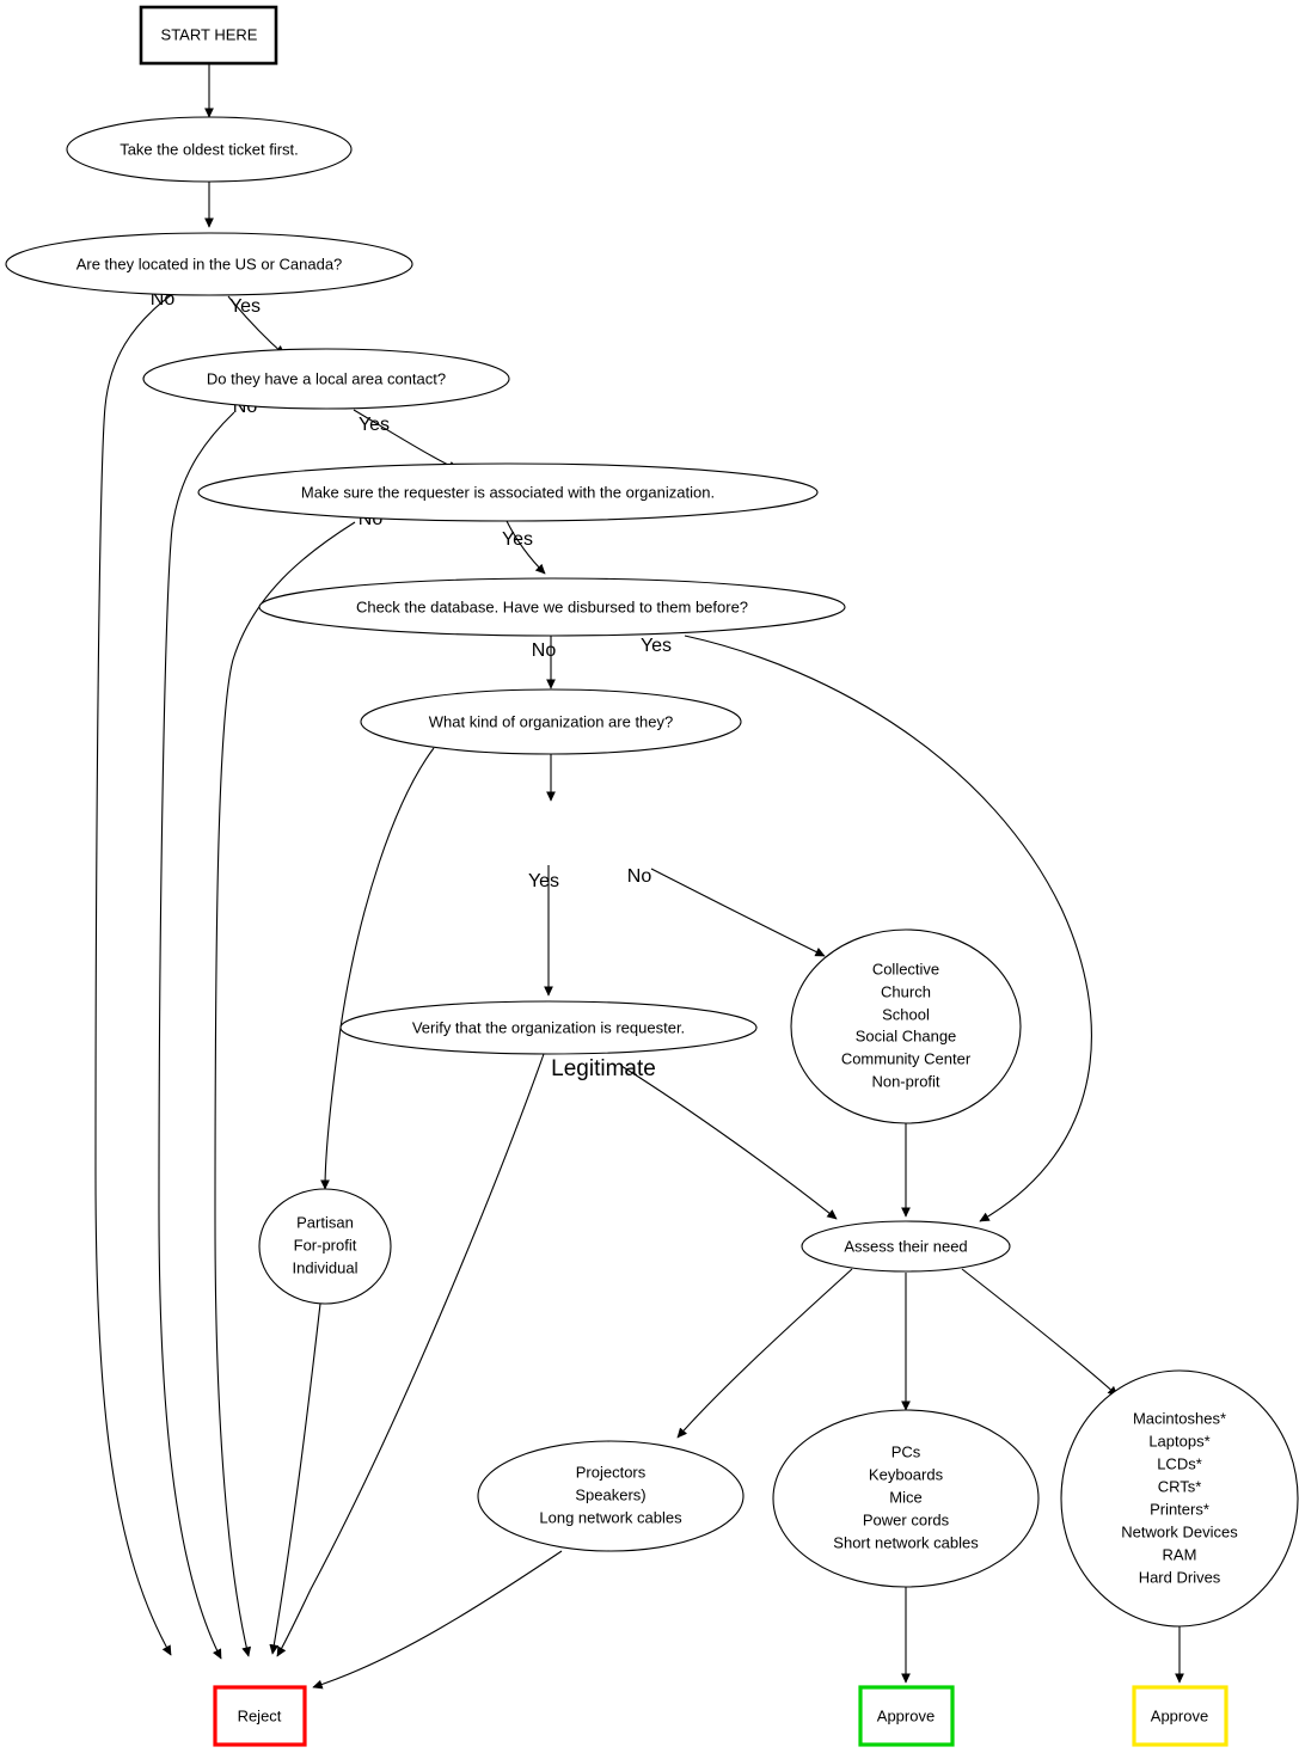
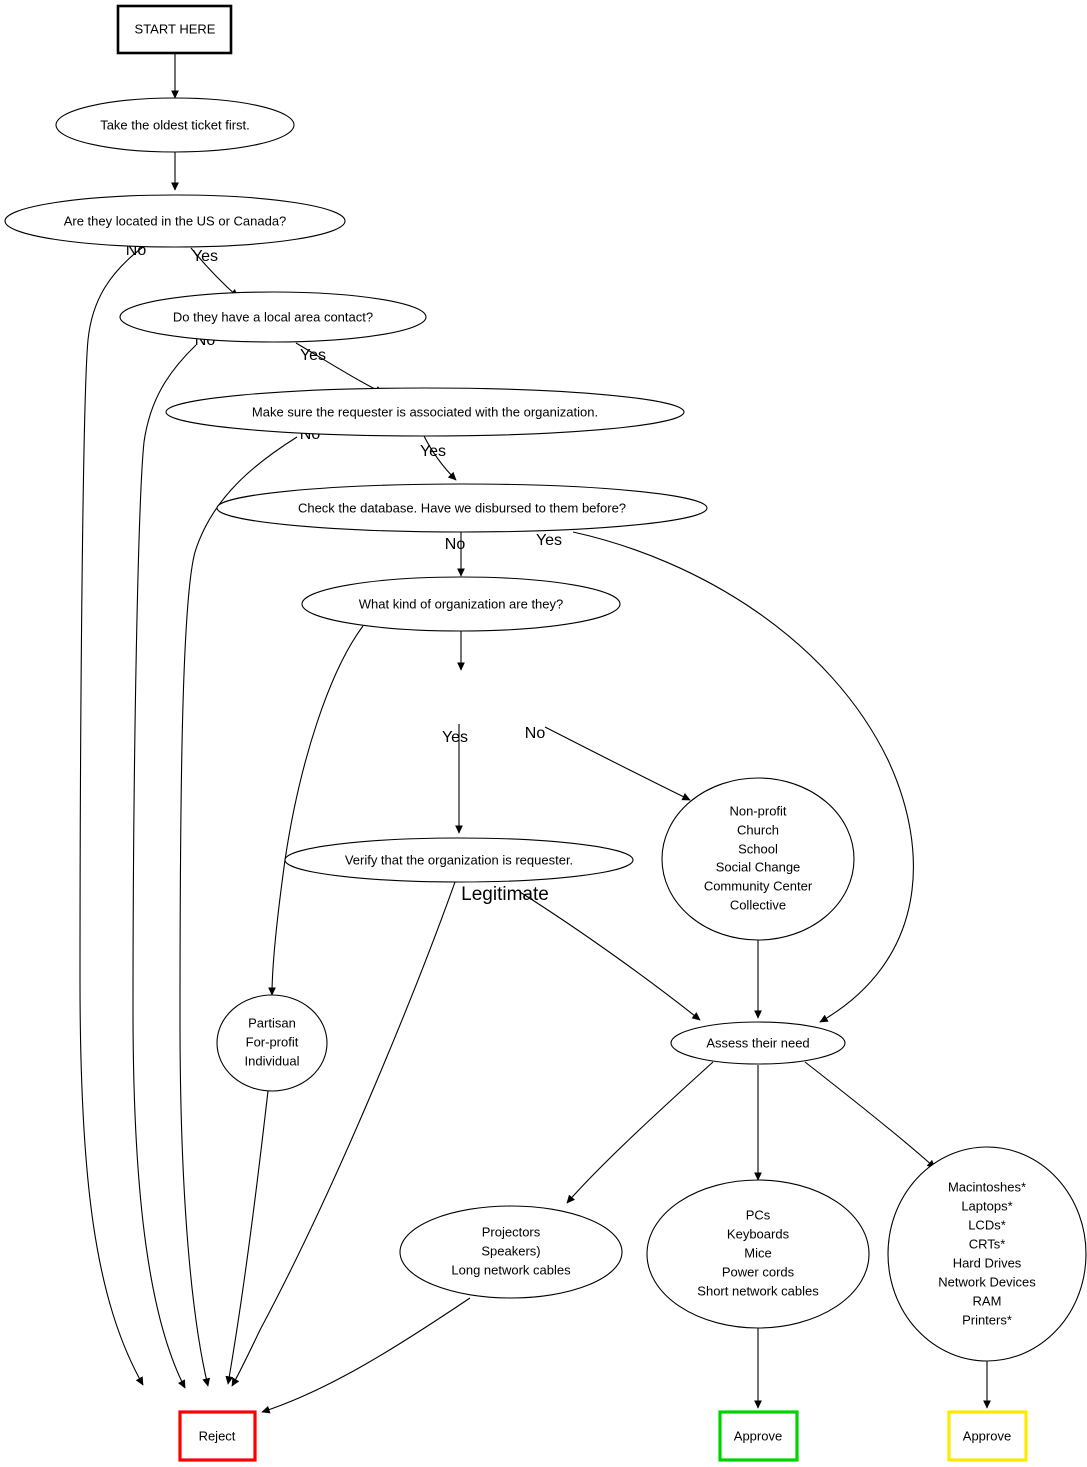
  No
  Yes
  No
  Yes
  No
  Yes
  No
  Yes
  Yes
  No
  Legitimate
  START HERE
  Take the oldest ticket first.
  Are they located in the US or Canada?
  Do they have a local area contact?
  Make sure the requester is associated with the organization.
  Check the database. Have we disbursed to them before?
  What kind of organization are they?
  Verify that the organization is requester.
- Collective
+ Non-profit
  Church
  School
  Social Change
  Community Center
- Non-profit
+ Collective
  Partisan
  For-profit
  Individual
  Assess their need
  Projectors
  Speakers)
  Long network cables
  PCs
  Keyboards
  Mice
  Power cords
  Short network cables
  Macintoshes*
  Laptops*
  LCDs*
  CRTs*
- Printers*
+ Hard Drives
  Network Devices
  RAM
- Hard Drives
+ Printers*
  Reject
  Approve
  Approve
